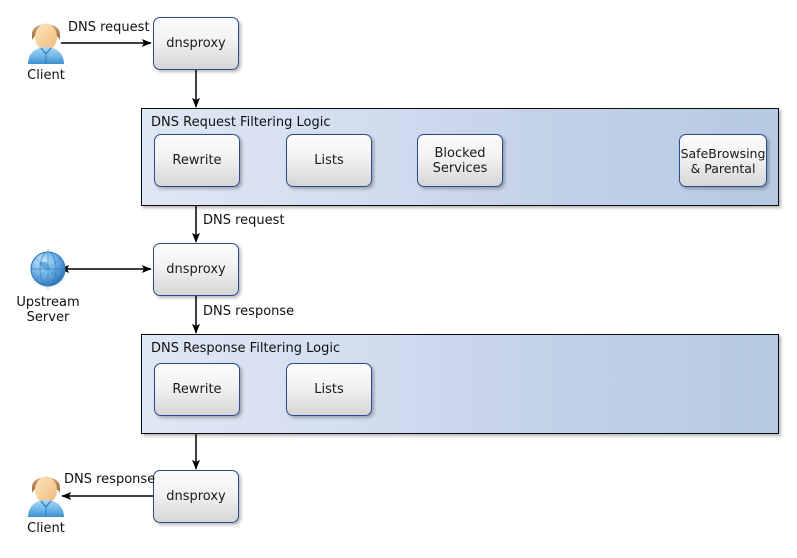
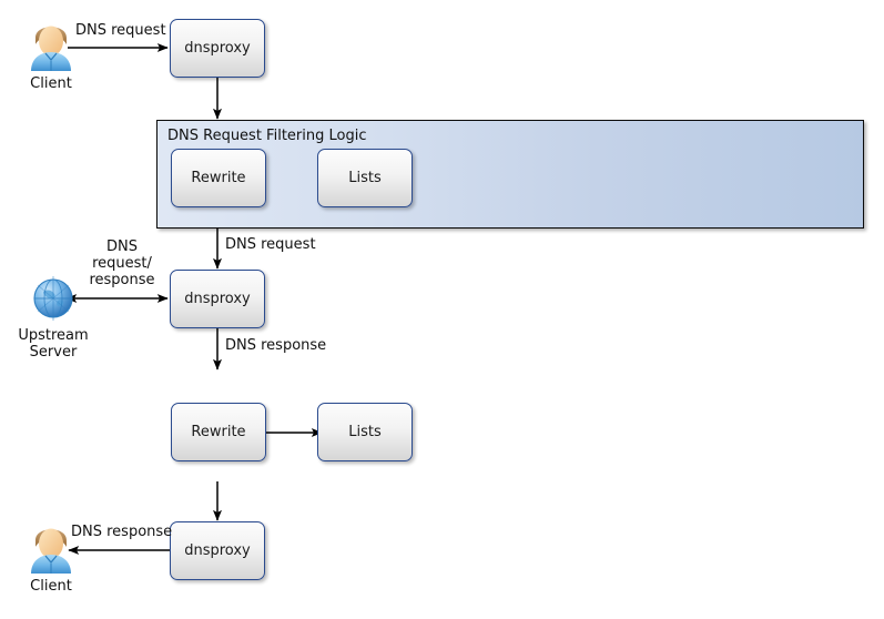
  Client
  DNS request
  dnsproxy
  DNS Request Filtering Logic
  Rewrite
  Lists
- Blocked Services
- SafeBrowsing & Parental
  DNS request
  Upstream
  Server
+ DNS
+ request/
+ response
  dnsproxy
  DNS response
- DNS Response Filtering Logic
  Rewrite
  Lists
  Client
  DNS response
  dnsproxy
